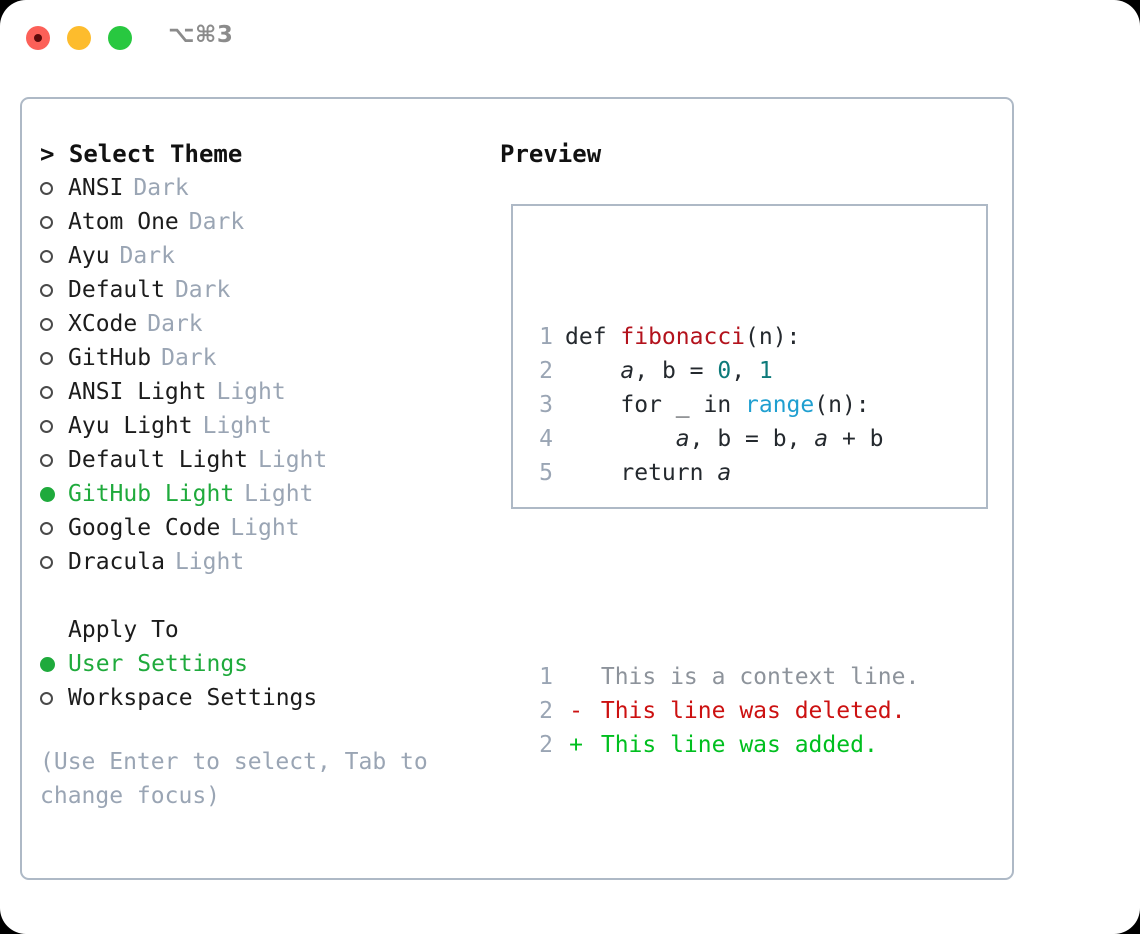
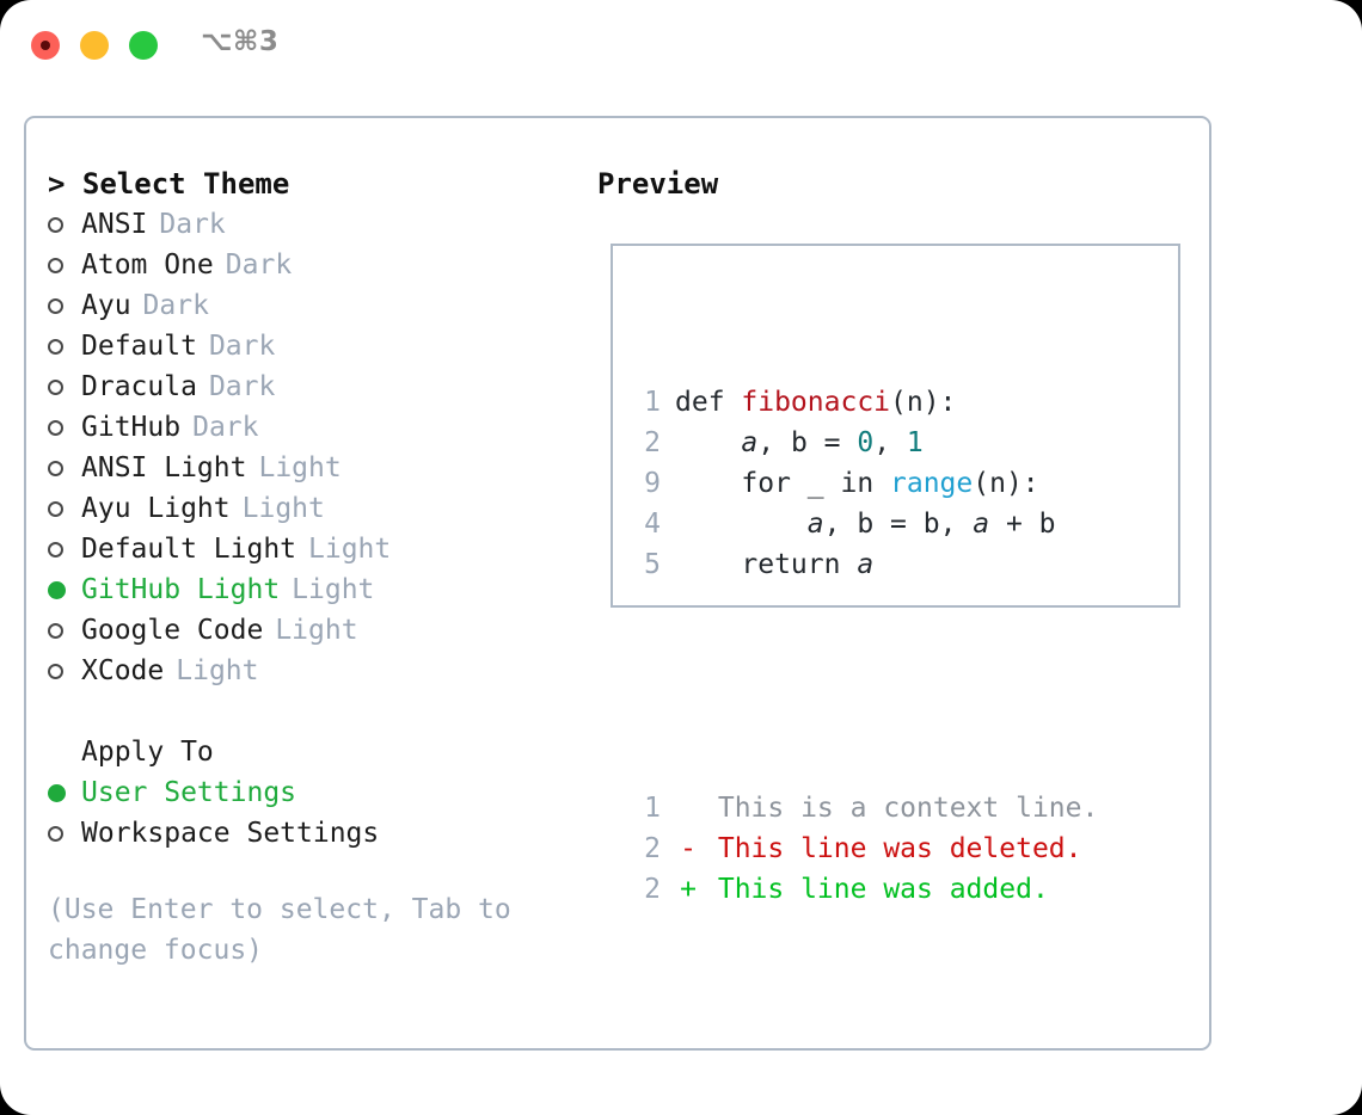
  ⌥⌘3
  > Select Theme
  ANSI
  Dark
  Atom One
  Dark
  Ayu
  Dark
  Default
  Dark
- XCode
+ Dracula
  Dark
  GitHub
  Dark
  ANSI Light
  Light
  Ayu Light
  Light
  Default Light
  Light
  GitHub Light
  Light
  Google Code
  Light
- Dracula
+ XCode
  Light
  Apply To
  User Settings
  Workspace Settings
  (Use Enter to select, Tab to change focus)
  Preview
  1
  def
  fibonacci
  (n):
  2
  a
  ,
  b
  =
  0
  ,
  1
- 3
+ 9
  for _ in
  range
  (n):
  4
  a
  , b = b,
  a
  + b
  5
  return
  a
  1
  This is a context line.
  2
  -
  This line was deleted.
  2
  +
  This line was added.
